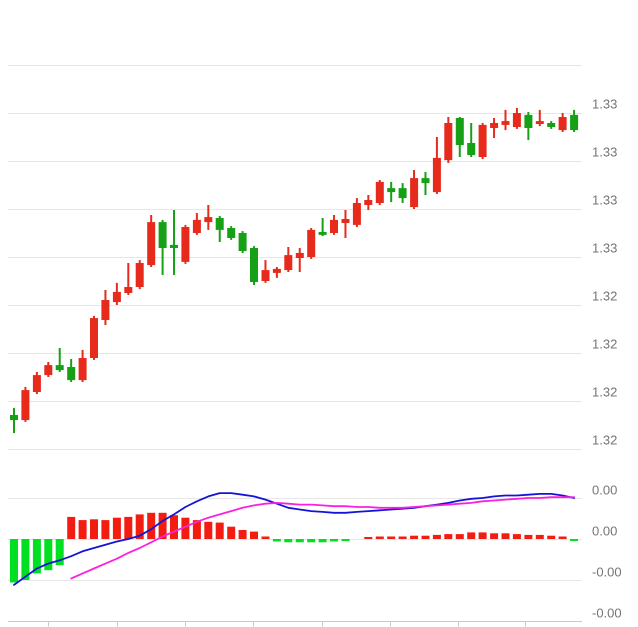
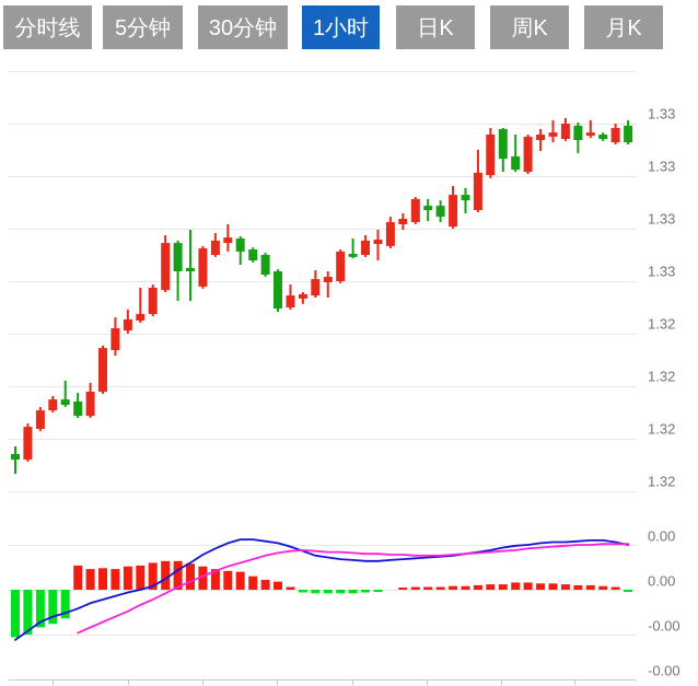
+ 分时线
+ 5分钟
+ 30分钟
+ 1小时
+ 日K
+ 周K
+ 月K
  1.33
  1.33
  1.33
  1.33
  1.32
  1.32
  1.32
  1.32
  0.00
  0.00
  -0.00
  -0.00
